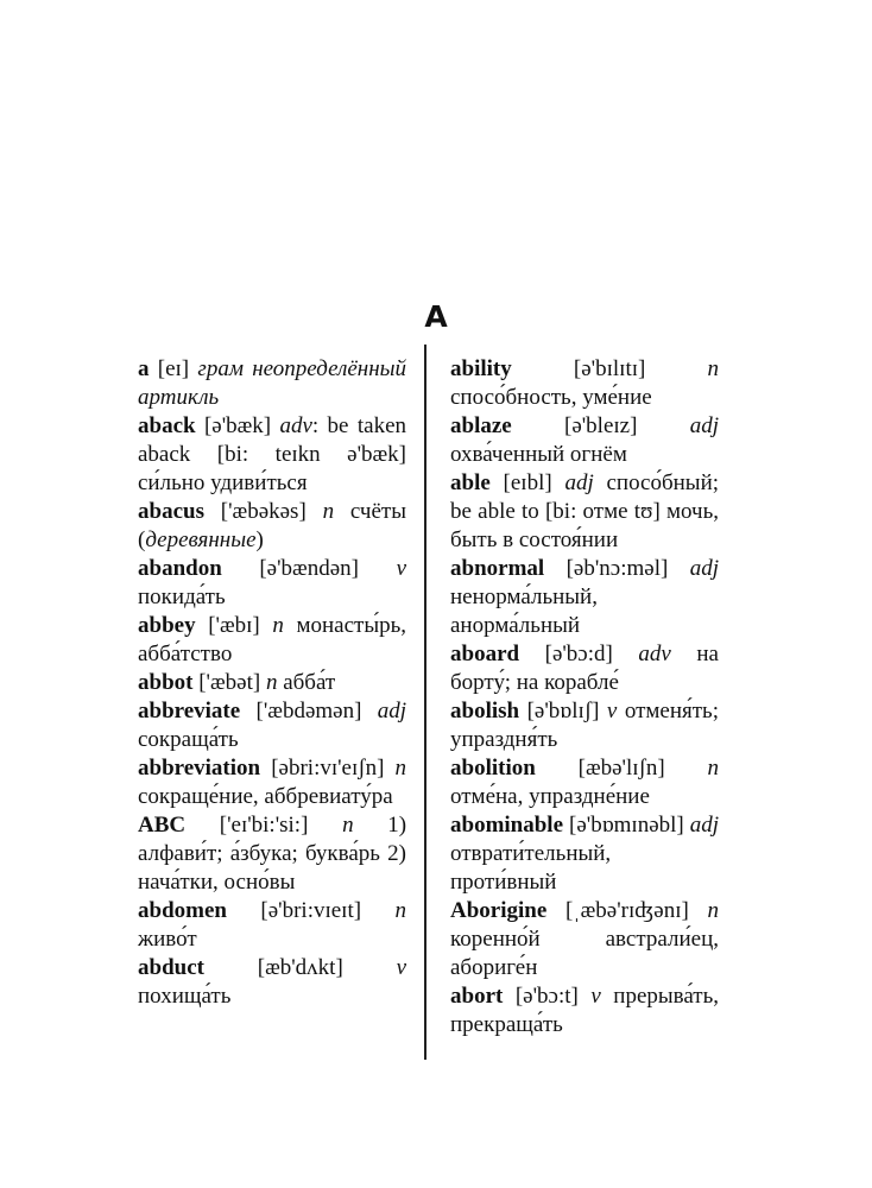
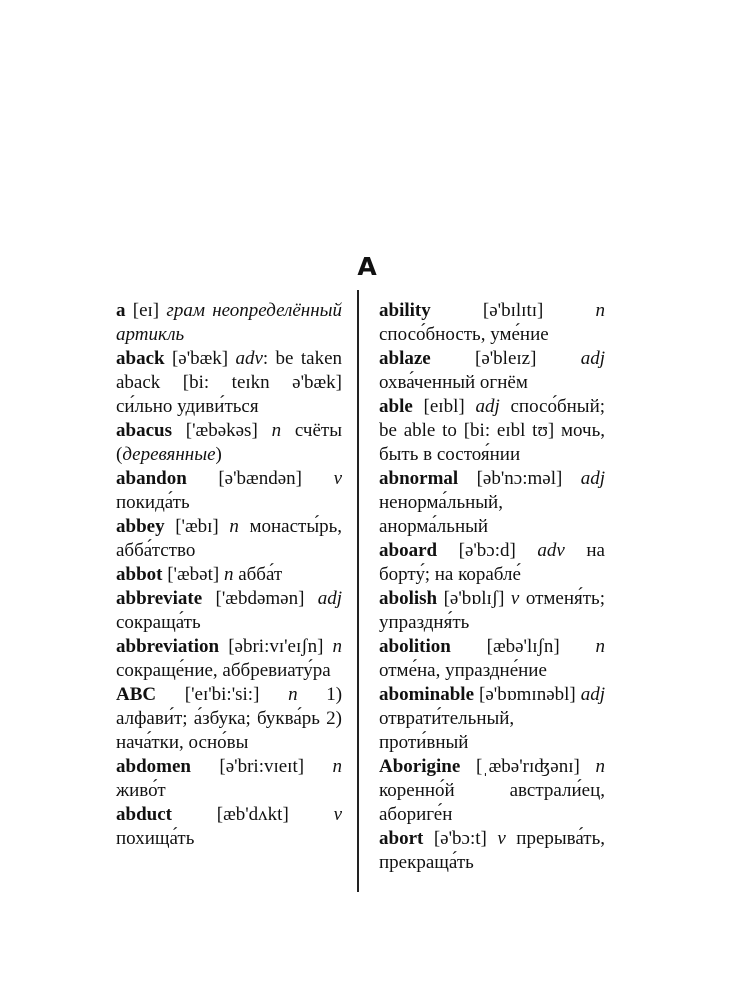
  A
  a [eɪ] грам неопределённый артикль
  aback [ə'bæk] adv: be taken aback [bi: teɪkn ə'bæk] си́льно удиви́ться
  abacus ['æbəkəs] n счёты (деревянные)
  abandon [ə'bændən] v покида́ть
  abbey ['æbɪ] n монасты́рь, абба́тство
  abbot ['æbət] n абба́т
  abbreviate ['æbdəmən] adj сокраща́ть
  abbreviation [əbri:vɪ'eɪʃn] n сокраще́ние, аббревиату́ра
  ABC ['eɪ'bi:'si:] n 1) алфави́т; а́збука; буква́рь 2) нача́тки, осно́вы
  abdomen [ə'bri:vɪeɪt] n живо́т
  abduct [æb'dʌkt] v похища́ть
  ability [ə'bɪlɪtɪ] n спосо́бность, уме́ние
  ablaze [ə'bleɪz] adj охва́ченный огнём
- able [eɪbl] adj спосо́бный; be able to [bi: отме tʊ] мочь, быть в состоя́нии
+ able [eɪbl] adj спосо́бный; be able to [bi: eɪbl tʊ] мочь, быть в состоя́нии
  abnormal [əb'nɔ:məl] adj ненорма́льный, анорма́льный
  aboard [ə'bɔ:d] adv на борту́; на корабле́
  abolish [ə'bɒlɪʃ] v отменя́ть; упраздня́ть
  abolition [æbə'lɪʃn] n отме́на, упраздне́ние
  abominable [ə'bɒmɪnəbl] adj отврати́тельный, проти́вный
  Aborigine [ˌæbə'rɪʤənɪ] n коренно́й австрали́ец, абориге́н
  abort [ə'bɔ:t] v прерыва́ть, прекраща́ть
